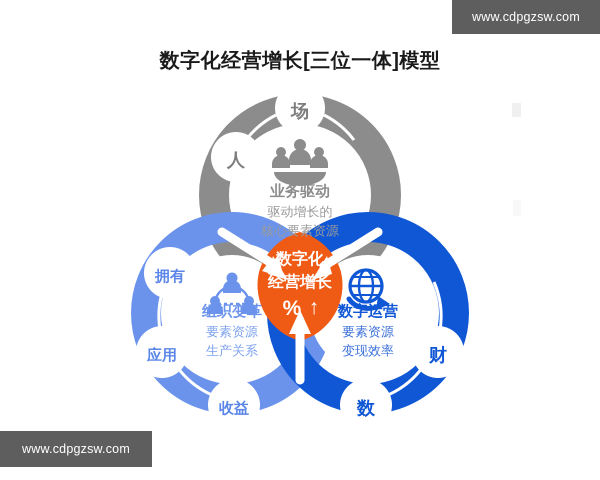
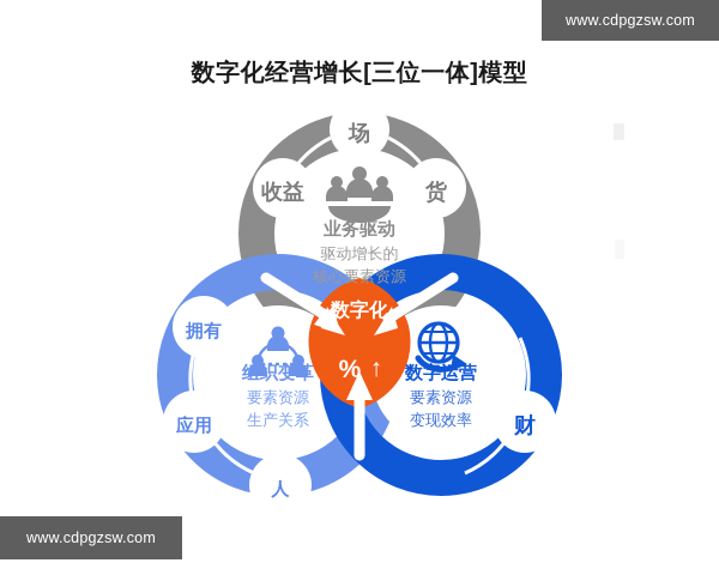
  数字化经营增长[三位一体]模型
  业务驱动
  驱动增长的
  核心要素资源
  组织变革
  要素资源
  生产关系
  数字运营
  要素资源
  变现效率
  数字化
- 经营增长
  %
  ↑
  场
- 人
+ 收益
+ 货
  拥有
  应用
- 收益
+ 人
  财
- 数
  www.cdpgzsw.com
  www.cdpgzsw.com
